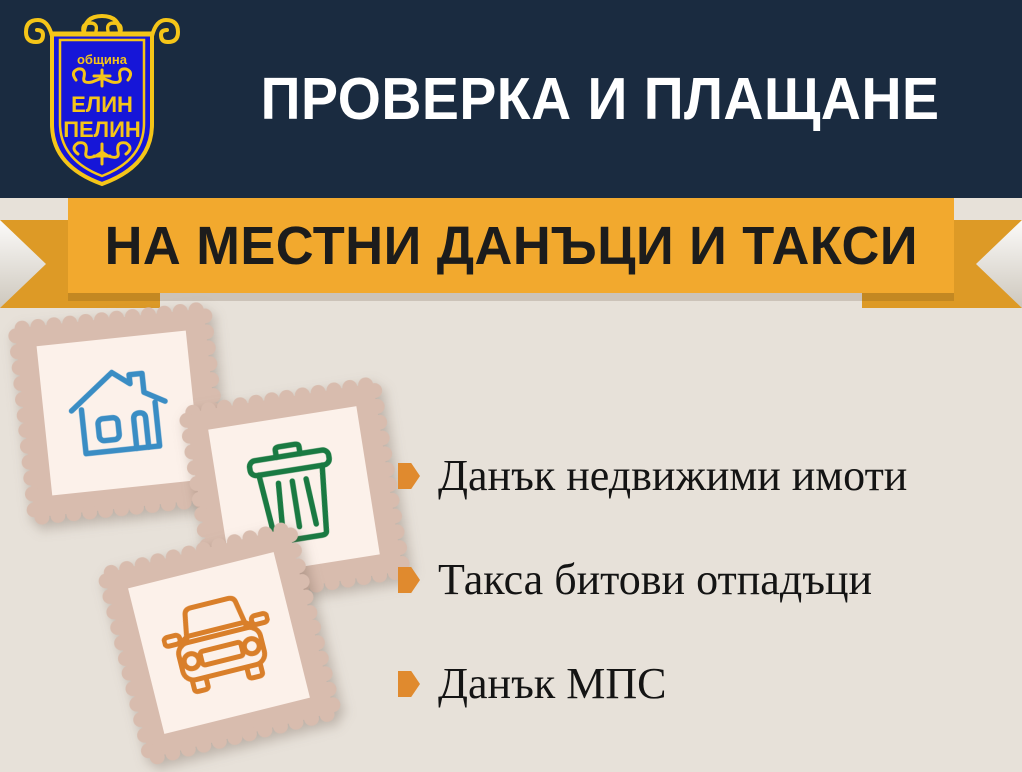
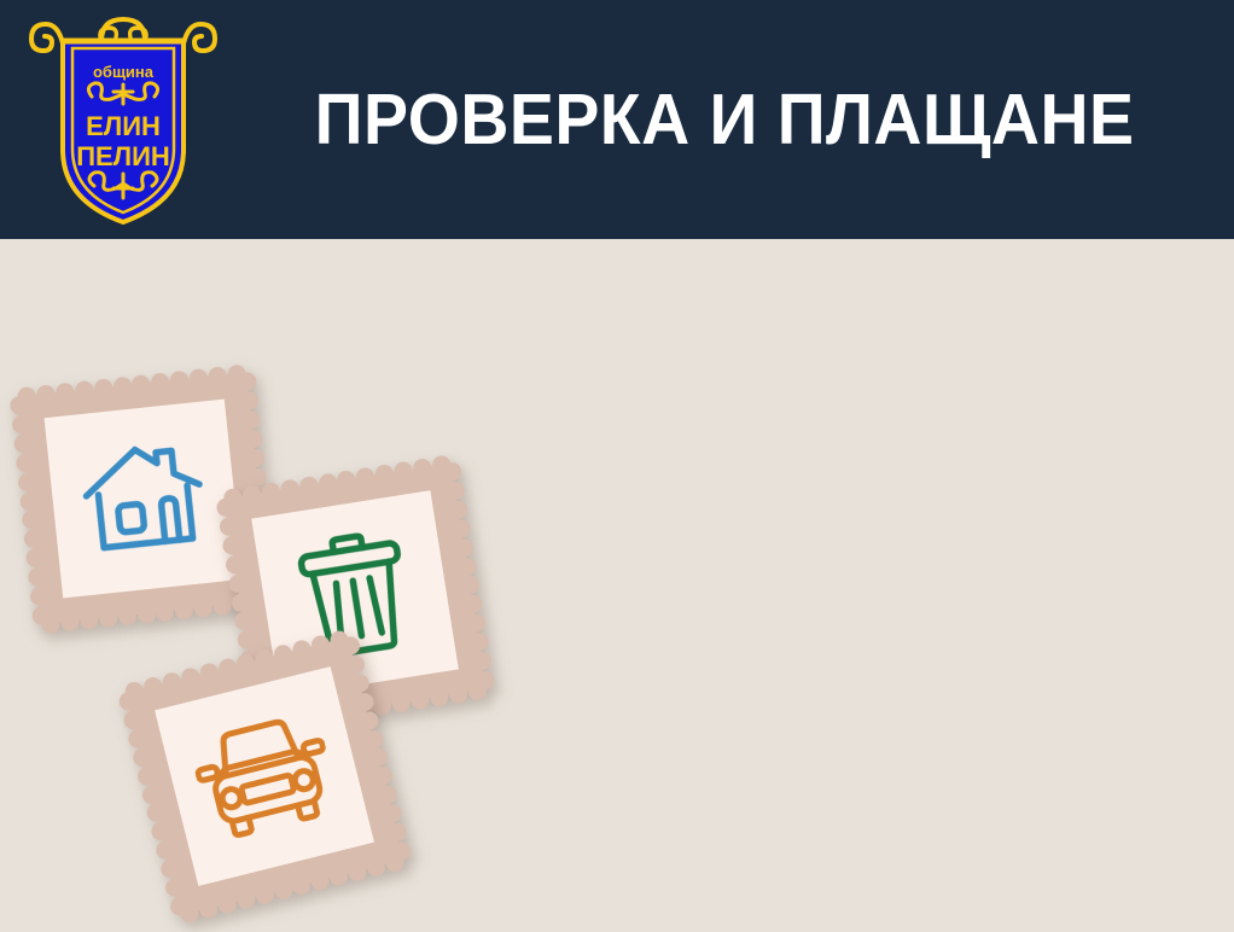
  община
  ЕЛИН
  ПЕЛИН
  ПРОВЕРКА И ПЛАЩАНЕ
- НА МЕСТНИ ДАНЪЦИ И ТАКСИ
- Данък недвижими имоти
- Такса битови отпадъци
- Данък МПС
